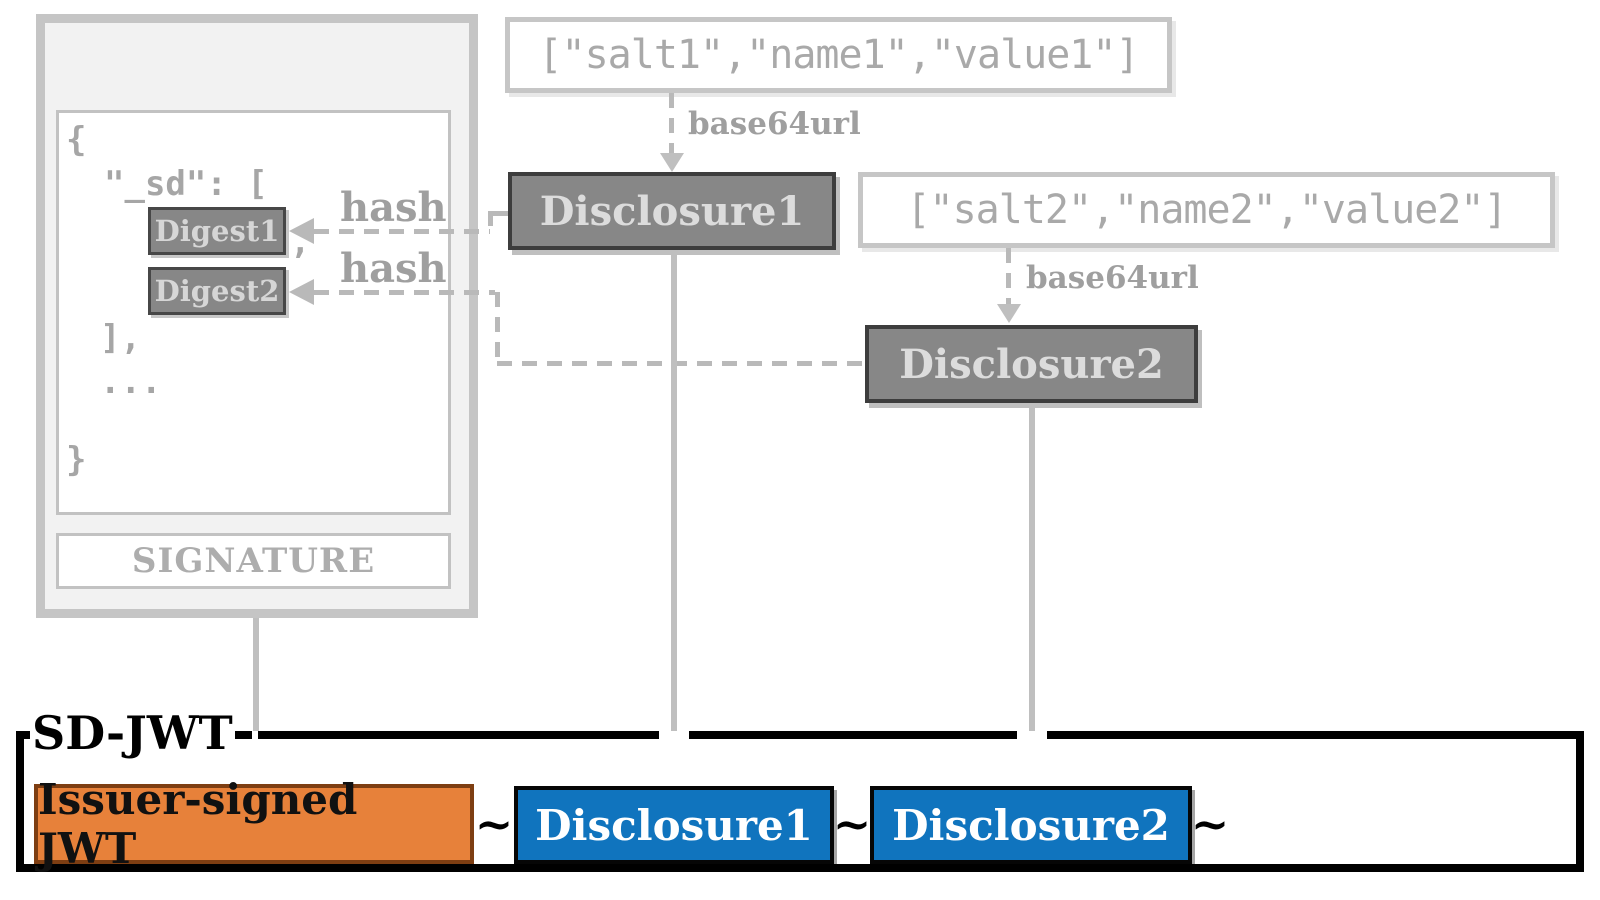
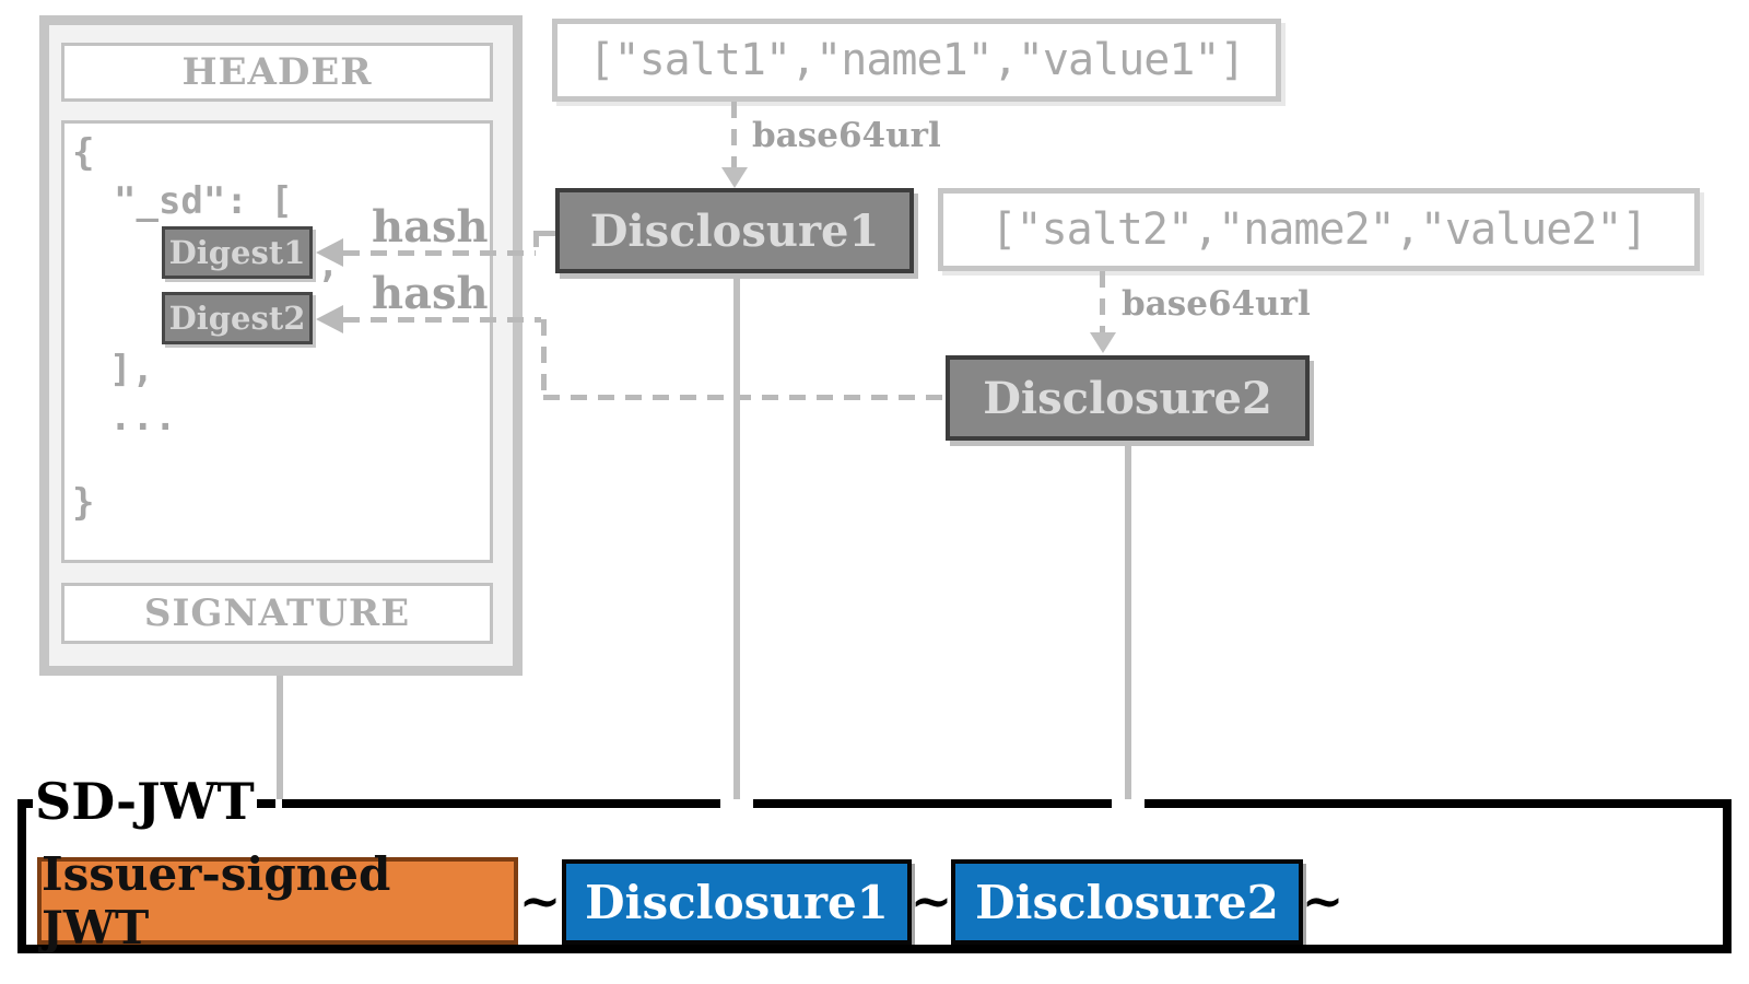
+ HEADER
  {
  "_sd": [
  Digest1
  ,
  Digest2
  ],
  ...
  }
  SIGNATURE
  ["salt1","name1","value1"]
  base64url
  Disclosure1
  ["salt2","name2","value2"]
  base64url
  Disclosure2
  hash
  hash
  SD-JWT
  Issuer-signed JWT
  ~
  Disclosure1
  ~
  Disclosure2
  ~
